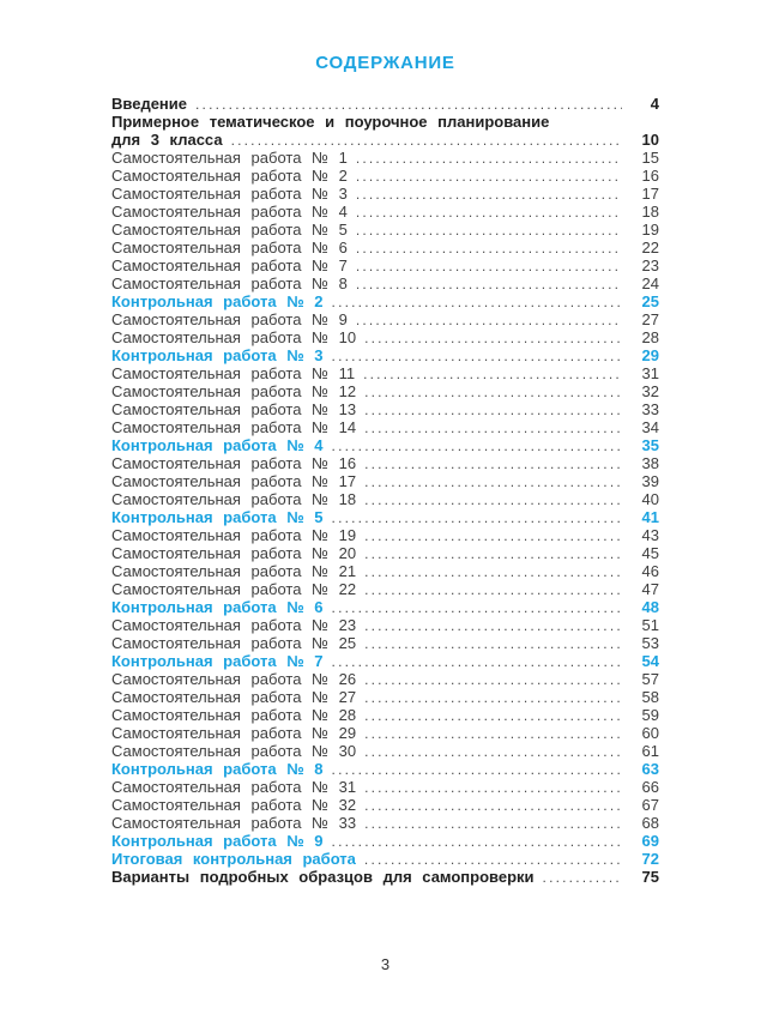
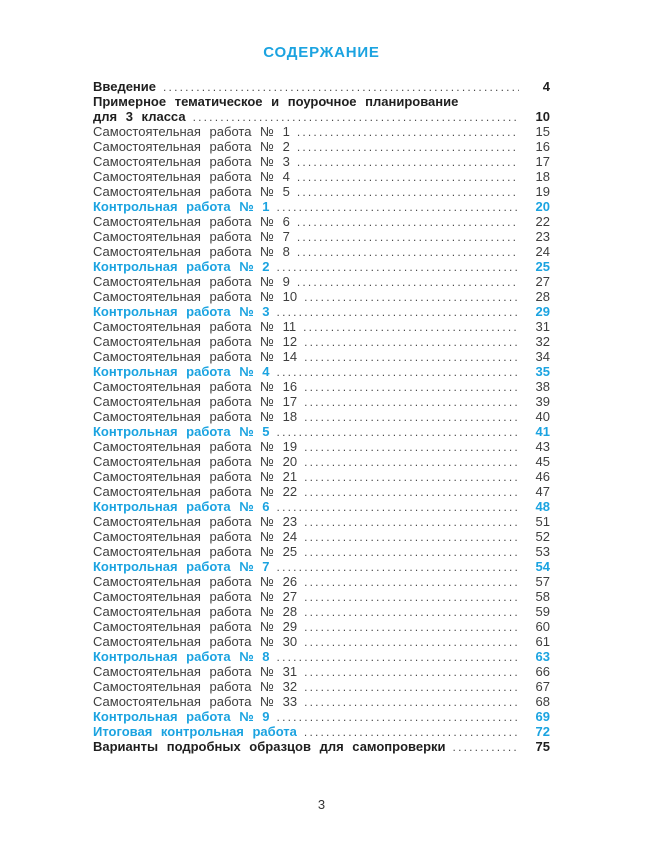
  СОДЕРЖАНИЕ
  Введение
  4
  Примерное тематическое и поурочное планирование
  для 3 класса
  10
  Самостоятельная работа № 1
  15
  Самостоятельная работа № 2
  16
  Самостоятельная работа № 3
  17
  Самостоятельная работа № 4
  18
  Самостоятельная работа № 5
  19
+ Контрольная работа № 1
+ 20
  Самостоятельная работа № 6
  22
  Самостоятельная работа № 7
  23
  Самостоятельная работа № 8
  24
  Контрольная работа № 2
  25
  Самостоятельная работа № 9
  27
  Самостоятельная работа № 10
  28
  Контрольная работа № 3
  29
  Самостоятельная работа № 11
  31
  Самостоятельная работа № 12
  32
- Самостоятельная работа № 13
- 33
  Самостоятельная работа № 14
  34
  Контрольная работа № 4
  35
  Самостоятельная работа № 16
  38
  Самостоятельная работа № 17
  39
  Самостоятельная работа № 18
  40
  Контрольная работа № 5
  41
  Самостоятельная работа № 19
  43
  Самостоятельная работа № 20
  45
  Самостоятельная работа № 21
  46
  Самостоятельная работа № 22
  47
  Контрольная работа № 6
  48
  Самостоятельная работа № 23
  51
+ Самостоятельная работа № 24
+ 52
  Самостоятельная работа № 25
  53
  Контрольная работа № 7
  54
  Самостоятельная работа № 26
  57
  Самостоятельная работа № 27
  58
  Самостоятельная работа № 28
  59
  Самостоятельная работа № 29
  60
  Самостоятельная работа № 30
  61
  Контрольная работа № 8
  63
  Самостоятельная работа № 31
  66
  Самостоятельная работа № 32
  67
  Самостоятельная работа № 33
  68
  Контрольная работа № 9
  69
  Итоговая контрольная работа
  72
  Варианты подробных образцов для самопроверки
  75
  3
